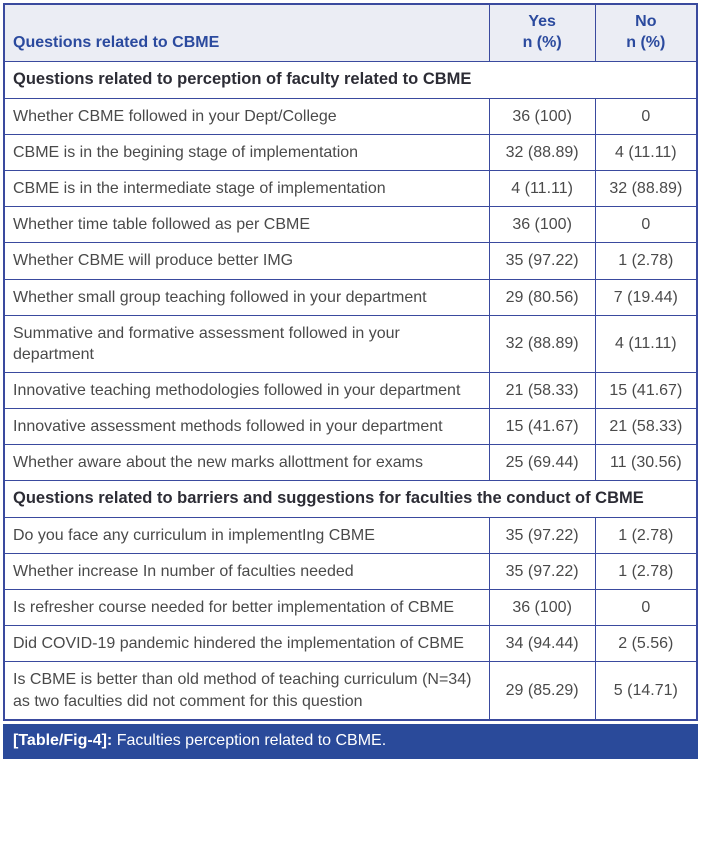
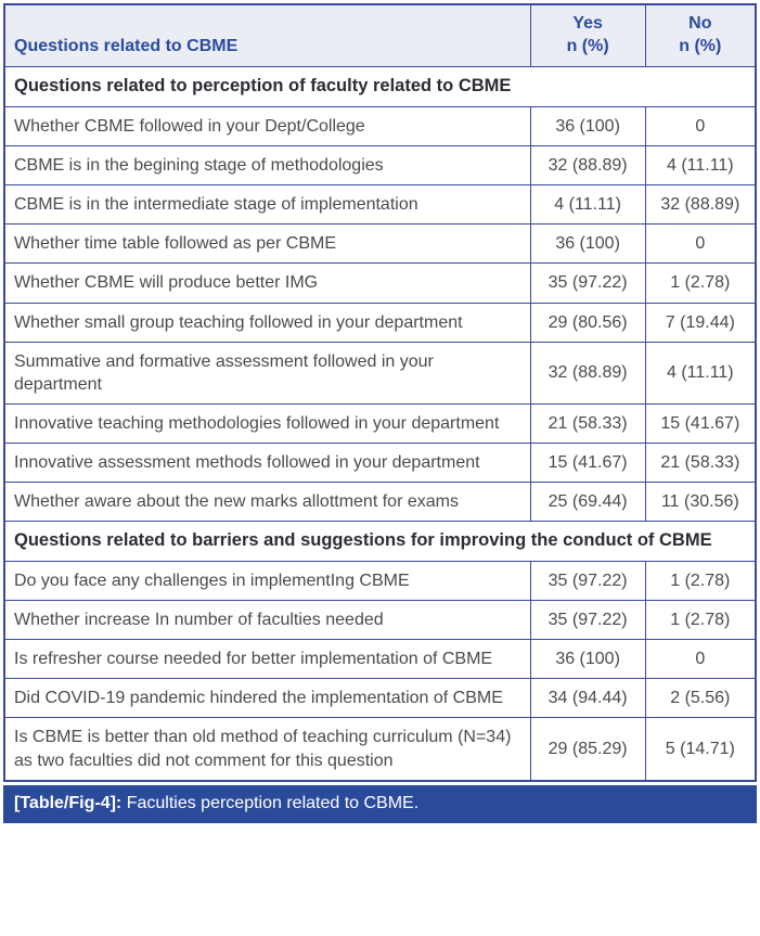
  Questions related to CBME	Yes n (%)	No n (%)
  Questions related to perception of faculty related to CBME
  Whether CBME followed in your Dept/College	36 (100)	0
- CBME is in the begining stage of implementation	32 (88.89)	4 (11.11)
+ CBME is in the begining stage of methodologies	32 (88.89)	4 (11.11)
  CBME is in the intermediate stage of implementation	4 (11.11)	32 (88.89)
  Whether time table followed as per CBME	36 (100)	0
  Whether CBME will produce better IMG	35 (97.22)	1 (2.78)
  Whether small group teaching followed in your department	29 (80.56)	7 (19.44)
  Summative and formative assessment followed in your department	32 (88.89)	4 (11.11)
  Innovative teaching methodologies followed in your department	21 (58.33)	15 (41.67)
  Innovative assessment methods followed in your department	15 (41.67)	21 (58.33)
  Whether aware about the new marks allottment for exams	25 (69.44)	11 (30.56)
- Questions related to barriers and suggestions for faculties the conduct of CBME
+ Questions related to barriers and suggestions for improving the conduct of CBME
- Do you face any curriculum in implementIng CBME	35 (97.22)	1 (2.78)
+ Do you face any challenges in implementIng CBME	35 (97.22)	1 (2.78)
  Whether increase In number of faculties needed	35 (97.22)	1 (2.78)
  Is refresher course needed for better implementation of CBME	36 (100)	0
  Did COVID-19 pandemic hindered the implementation of CBME	34 (94.44)	2 (5.56)
  Is CBME is better than old method of teaching curriculum (N=34) as two faculties did not comment for this question	29 (85.29)	5 (14.71)
  [Table/Fig-4]: Faculties perception related to CBME.
